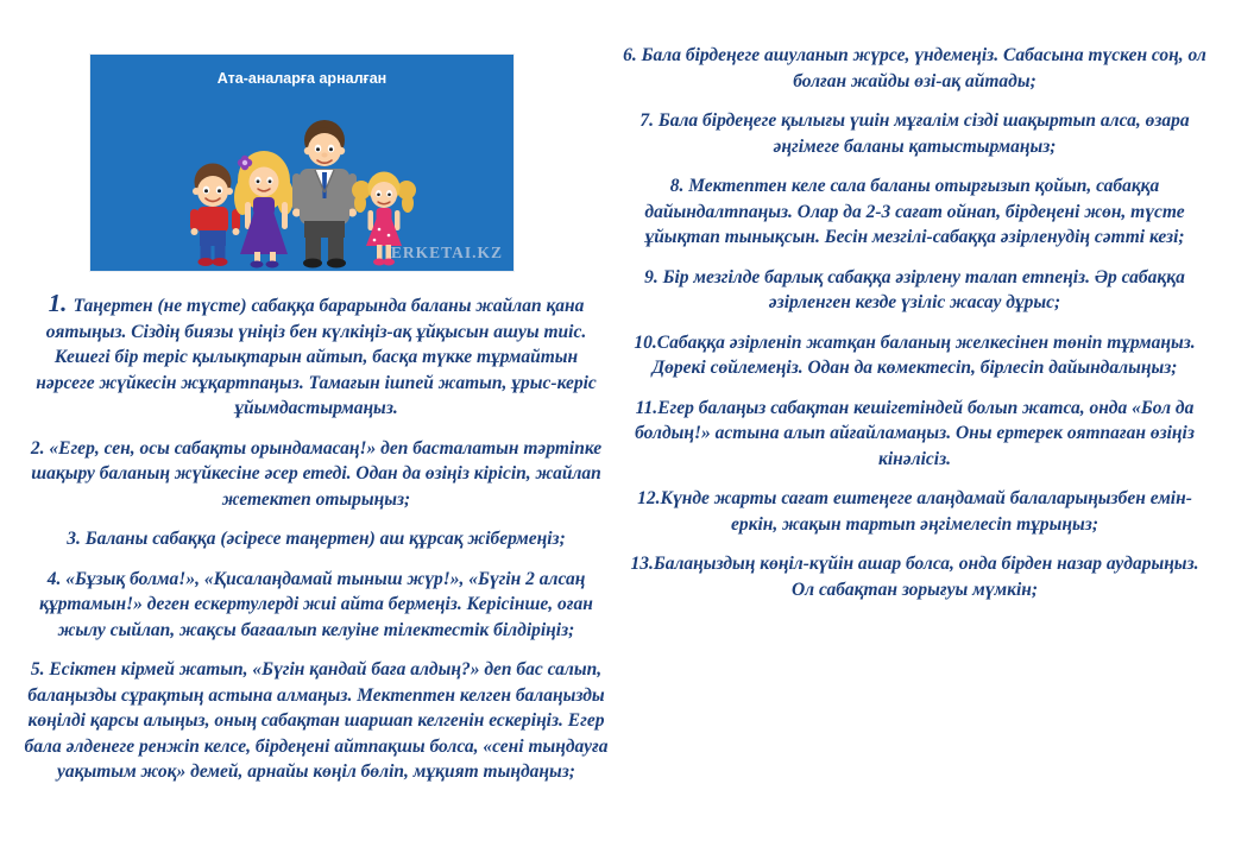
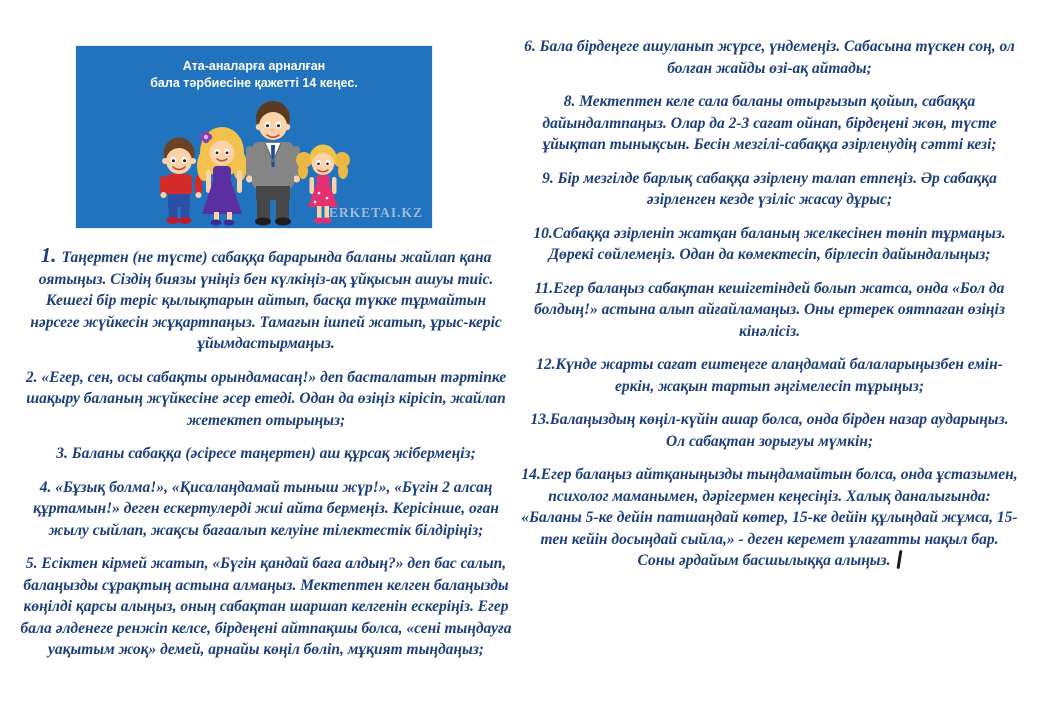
  Ата-аналарға арналған
+ бала тәрбиесіне қажетті 14 кеңес.
  ERKETAI.KZ
  1. Таңертен (не түсте) сабаққа барарында баланы жайлап қана оятыңыз. Сіздің биязы үніңіз бен күлкіңіз-ақ ұйқысын ашуы тиіс. Кешегі бір теріс қылықтарын айтып, басқа түкке тұрмайтын нәрсеге жүйкесін жұқартпаңыз. Тамағын ішпей жатып, ұрыс-керіс ұйымдастырмаңыз.
  2. «Егер, сен, осы сабақты орындамасаң!» деп басталатын тәртіпке шақыру баланың жүйкесіне әсер етеді. Одан да өзіңіз кірісіп, жайлап жетектеп отырыңыз;
  3. Баланы сабаққа (әсіресе таңертен) аш құрсақ жібермеңіз;
  4. «Бұзық болма!», «Қисалаңдамай тыныш жүр!», «Бүгін 2 алсаң құртамын!» деген ескертулерді жиі айта бермеңіз. Керісінше, оған жылу сыйлап, жақсы бағаалып келуіне тілектестік білдіріңіз;
  5. Есіктен кірмей жатып, «Бүгін қандай баға алдың?» деп бас салып, балаңызды сұрақтың астына алмаңыз. Мектептен келген балаңызды көңілді қарсы алыңыз, оның сабақтан шаршап келгенін ескеріңіз. Егер бала әлденеге ренжіп келсе, бірдеңені айтпақшы болса, «сені тыңдауға уақытым жоқ» демей, арнайы көңіл бөліп, мұқият тыңдаңыз;
  6. Бала бірдеңеге ашуланып жүрсе, үндемеңіз. Сабасына түскен соң, ол болған жайды өзі-ақ айтады;
- 7. Бала бірдеңеге қылығы үшін мұғалім сізді шақыртып алса, өзара әңгімеге баланы қатыстырмаңыз;
  8. Мектептен келе сала баланы отырғызып қойып, сабаққа дайындалтпаңыз. Олар да 2-3 сағат ойнап, бірдеңені жөн, түсте ұйықтап тынықсын. Бесін мезгілі-сабаққа әзірленудің сәтті кезі;
  9. Бір мезгілде барлық сабаққа әзірлену талап етпеңіз. Әр сабаққа әзірленген кезде үзіліс жасау дұрыс;
  10.Сабаққа әзірленіп жатқан баланың желкесінен төніп тұрмаңыз. Дөрекі сөйлемеңіз. Одан да көмектесіп, бірлесіп дайындалыңыз;
  11.Егер балаңыз сабақтан кешігетіндей болып жатса, онда «Бол да болдың!» астына алып айғайламаңыз. Оны ертерек оятпаған өзіңіз кінәлісіз.
  12.Күнде жарты сағат ештеңеге алаңдамай балаларыңызбен емін-еркін, жақын тартып әңгімелесіп тұрыңыз;
  13.Балаңыздың көңіл-күйін ашар болса, онда бірден назар аударыңыз. Ол сабақтан зорығуы мүмкін;
+ 14.Егер балаңыз айтқаныңызды тыңдамайтын болса, онда ұстазымен, психолог маманымен, дәрігермен кеңесіңіз. Халық даналығында: «Баланы 5-ке дейін патшаңдай көтер, 15-ке дейін құлыңдай жұмса, 15-тен кейін досыңдай сыйла,» - деген керемет ұлағатты нақыл бар. Соны әрдайым басшылыққа алыңыз.
